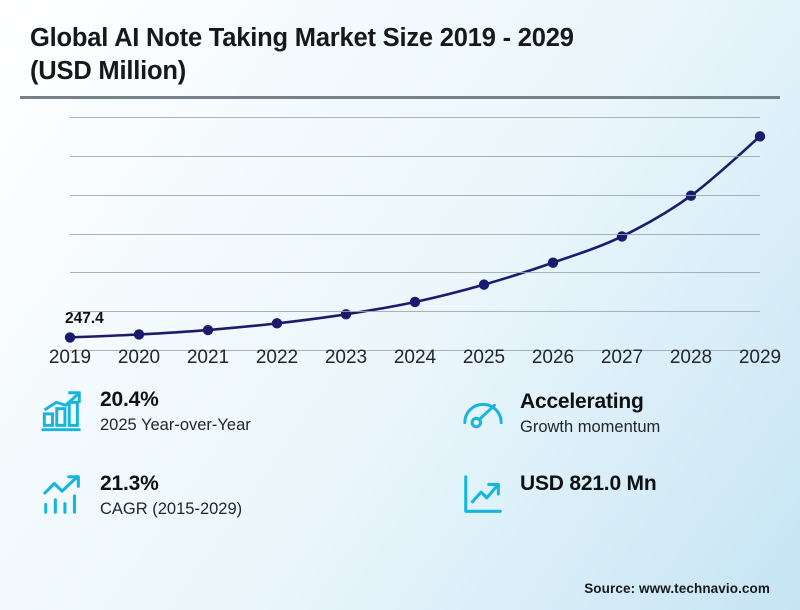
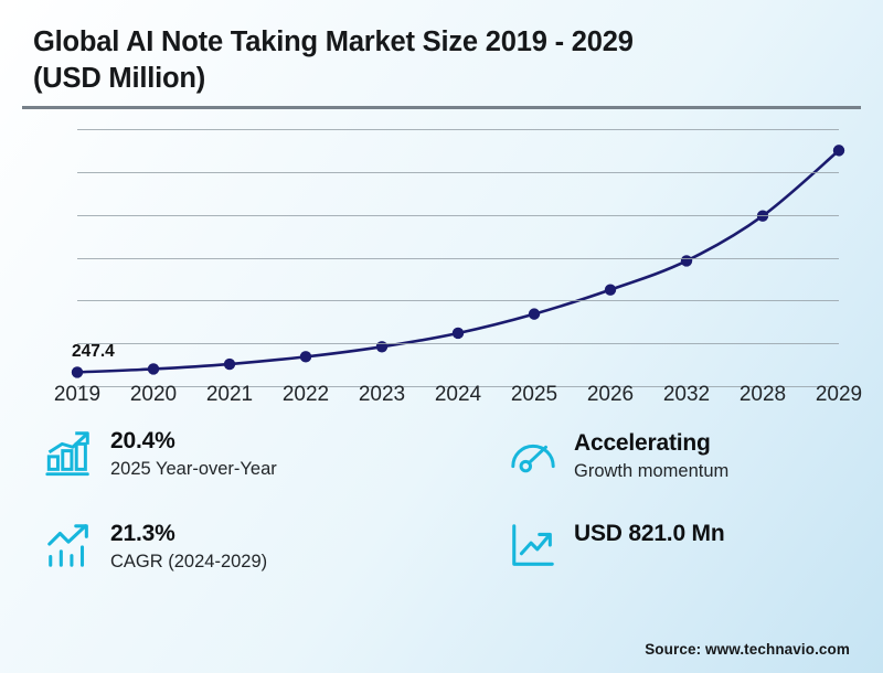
  Global AI Note Taking Market Size 2019 - 2029
  (USD Million)
  247.4
  2019
  2020
  2021
  2022
  2023
  2024
  2025
  2026
- 2027
+ 2032
  2028
  2029
  20.4%
  2025 Year-over-Year
  21.3%
- CAGR (2015-2029)
+ CAGR (2024-2029)
  Accelerating
  Growth momentum
  USD 821.0 Mn
  Source: www.technavio.com
